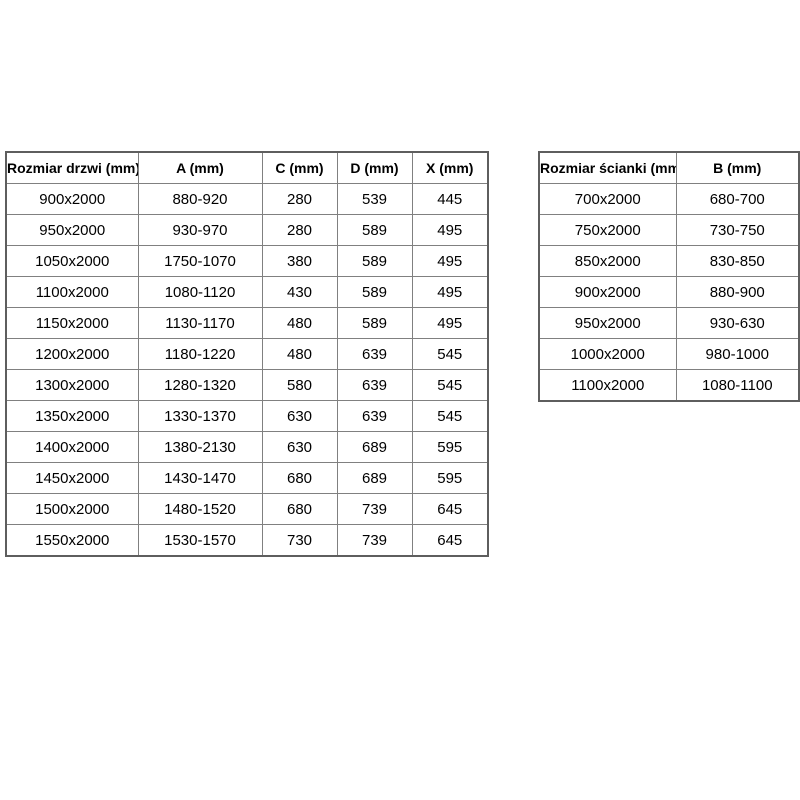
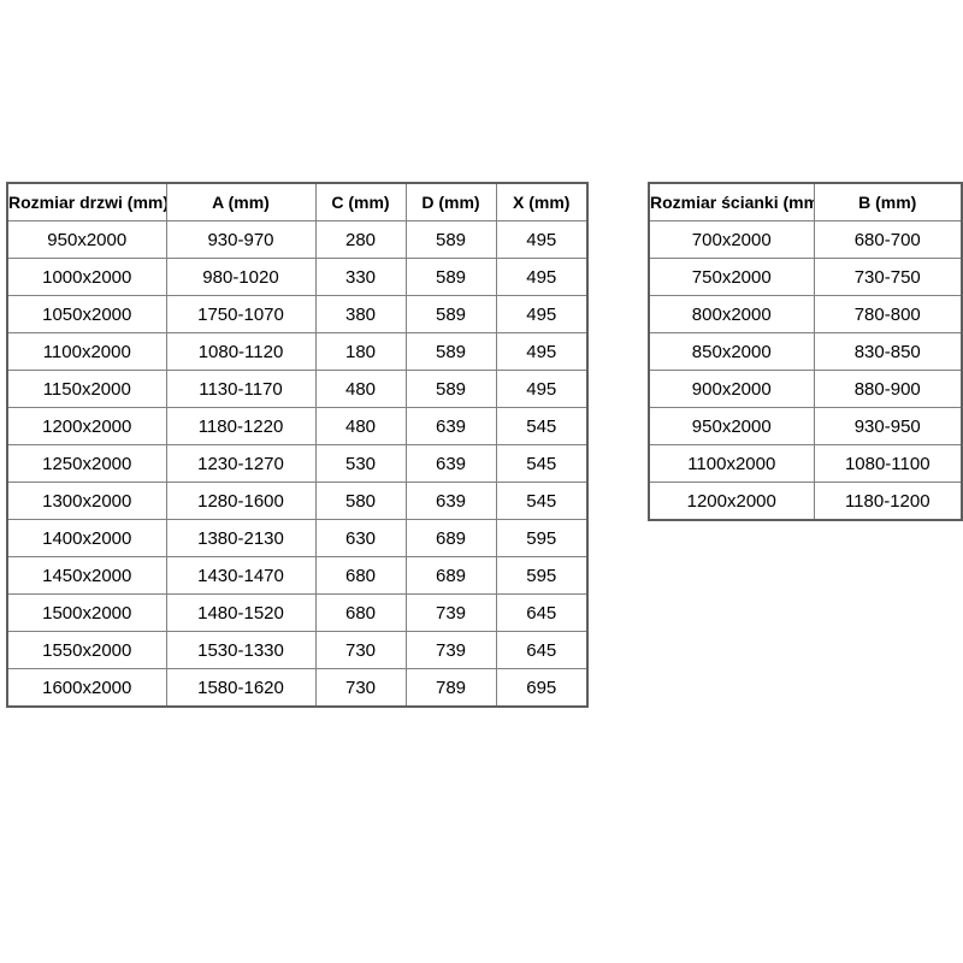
  Rozmiar drzwi (mm)	A (mm)	C (mm)	D (mm)	X (mm)
- 900x2000	880-920	280	539	445
  950x2000	930-970	280	589	495
+ 1000x2000	980-1020	330	589	495
  1050x2000	1750-1070	380	589	495
- 1100x2000	1080-1120	430	589	495
+ 1100x2000	1080-1120	180	589	495
  1150x2000	1130-1170	480	589	495
  1200x2000	1180-1220	480	639	545
+ 1250x2000	1230-1270	530	639	545
- 1300x2000	1280-1320	580	639	545
+ 1300x2000	1280-1600	580	639	545
- 1350x2000	1330-1370	630	639	545
  1400x2000	1380-2130	630	689	595
  1450x2000	1430-1470	680	689	595
  1500x2000	1480-1520	680	739	645
- 1550x2000	1530-1570	730	739	645
+ 1550x2000	1530-1330	730	739	645
+ 1600x2000	1580-1620	730	789	695
  Rozmiar ścianki (mm	B (mm)
  700x2000	680-700
  750x2000	730-750
+ 800x2000	780-800
  850x2000	830-850
  900x2000	880-900
- 950x2000	930-630
+ 950x2000	930-950
- 1000x2000	980-1000
  1100x2000	1080-1100
+ 1200x2000	1180-1200
